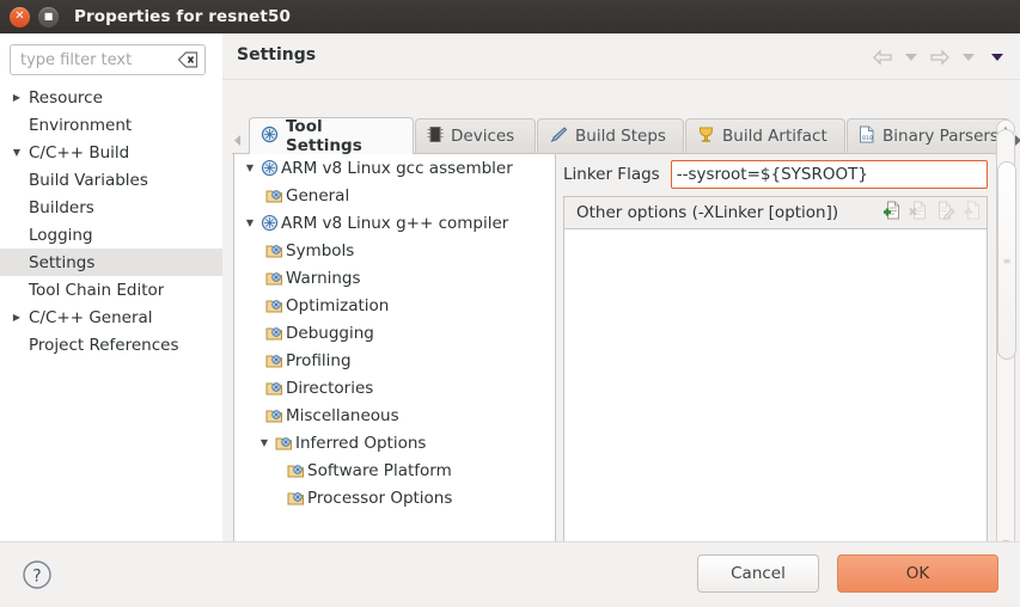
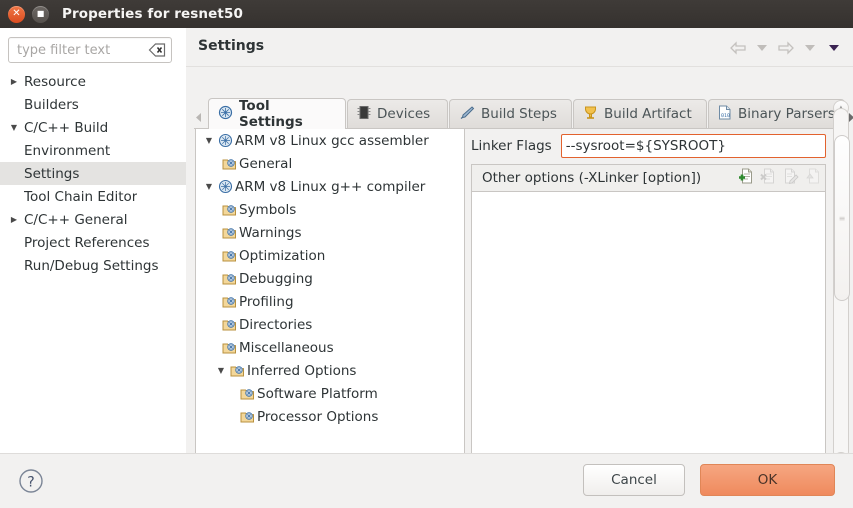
  ✕
  ■
  Properties for resnet50
  type filter text
  ▶
  Resource
- Environment
+ Builders
  ▼
  C/C++ Build
- Build Variables
- Builders
+ Environment
- Logging
  Settings
  Tool Chain Editor
  ▶
  C/C++ General
  Project References
+ Run/Debug Settings
  Settings
  Tool Settings
  Devices
  Build Steps
  Build Artifact
  Binary Parsers
  ▼
  ARM v8 Linux gcc assembler
  General
  ▼
  ARM v8 Linux g++ compiler
  Symbols
  Warnings
  Optimization
  Debugging
  Profiling
  Directories
  Miscellaneous
  ▼
  Inferred Options
  Software Platform
  Processor Options
  Linker Flags
  --sysroot=${SYSROOT}
  Other options (-XLinker [option])
  ≡
  ?
  Cancel
  OK
